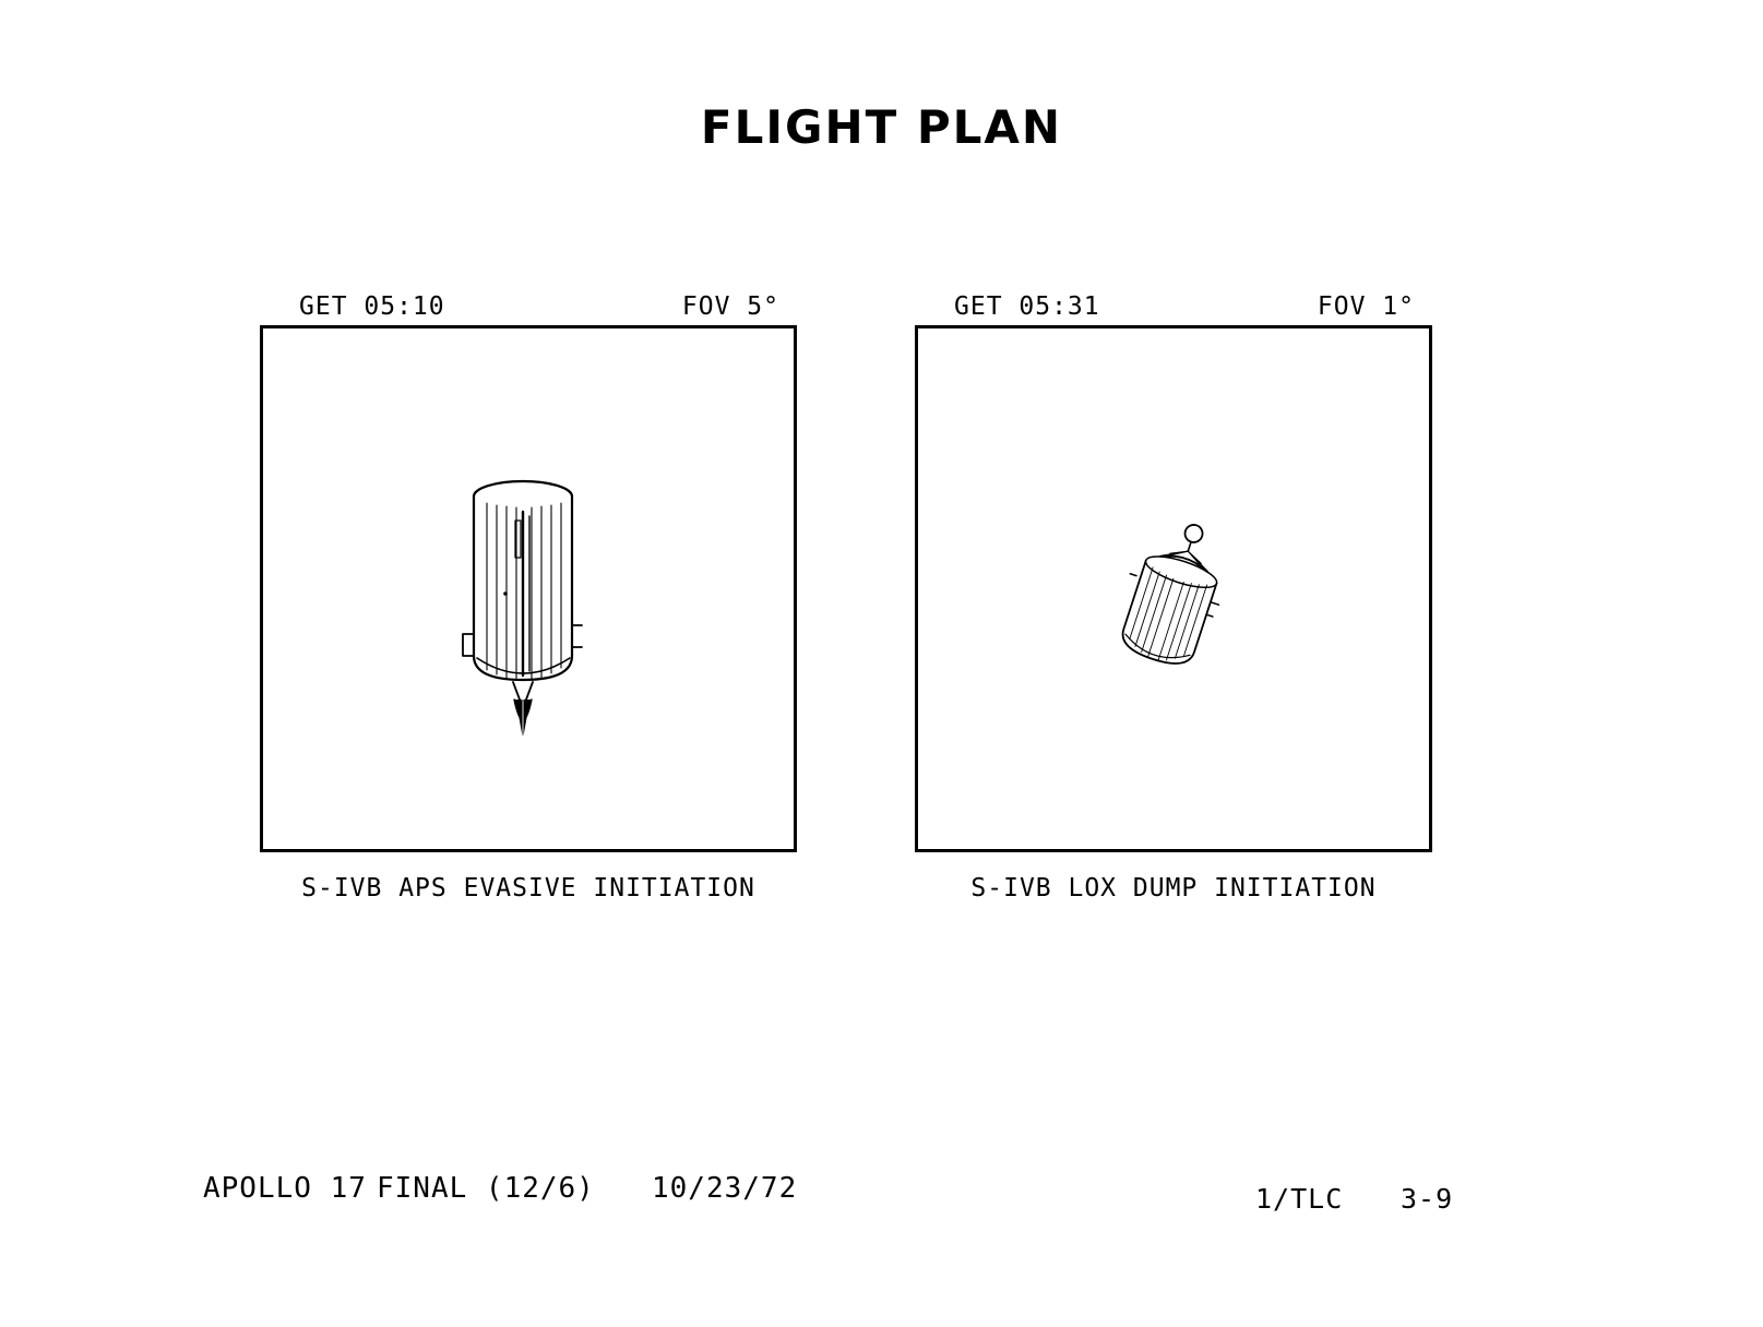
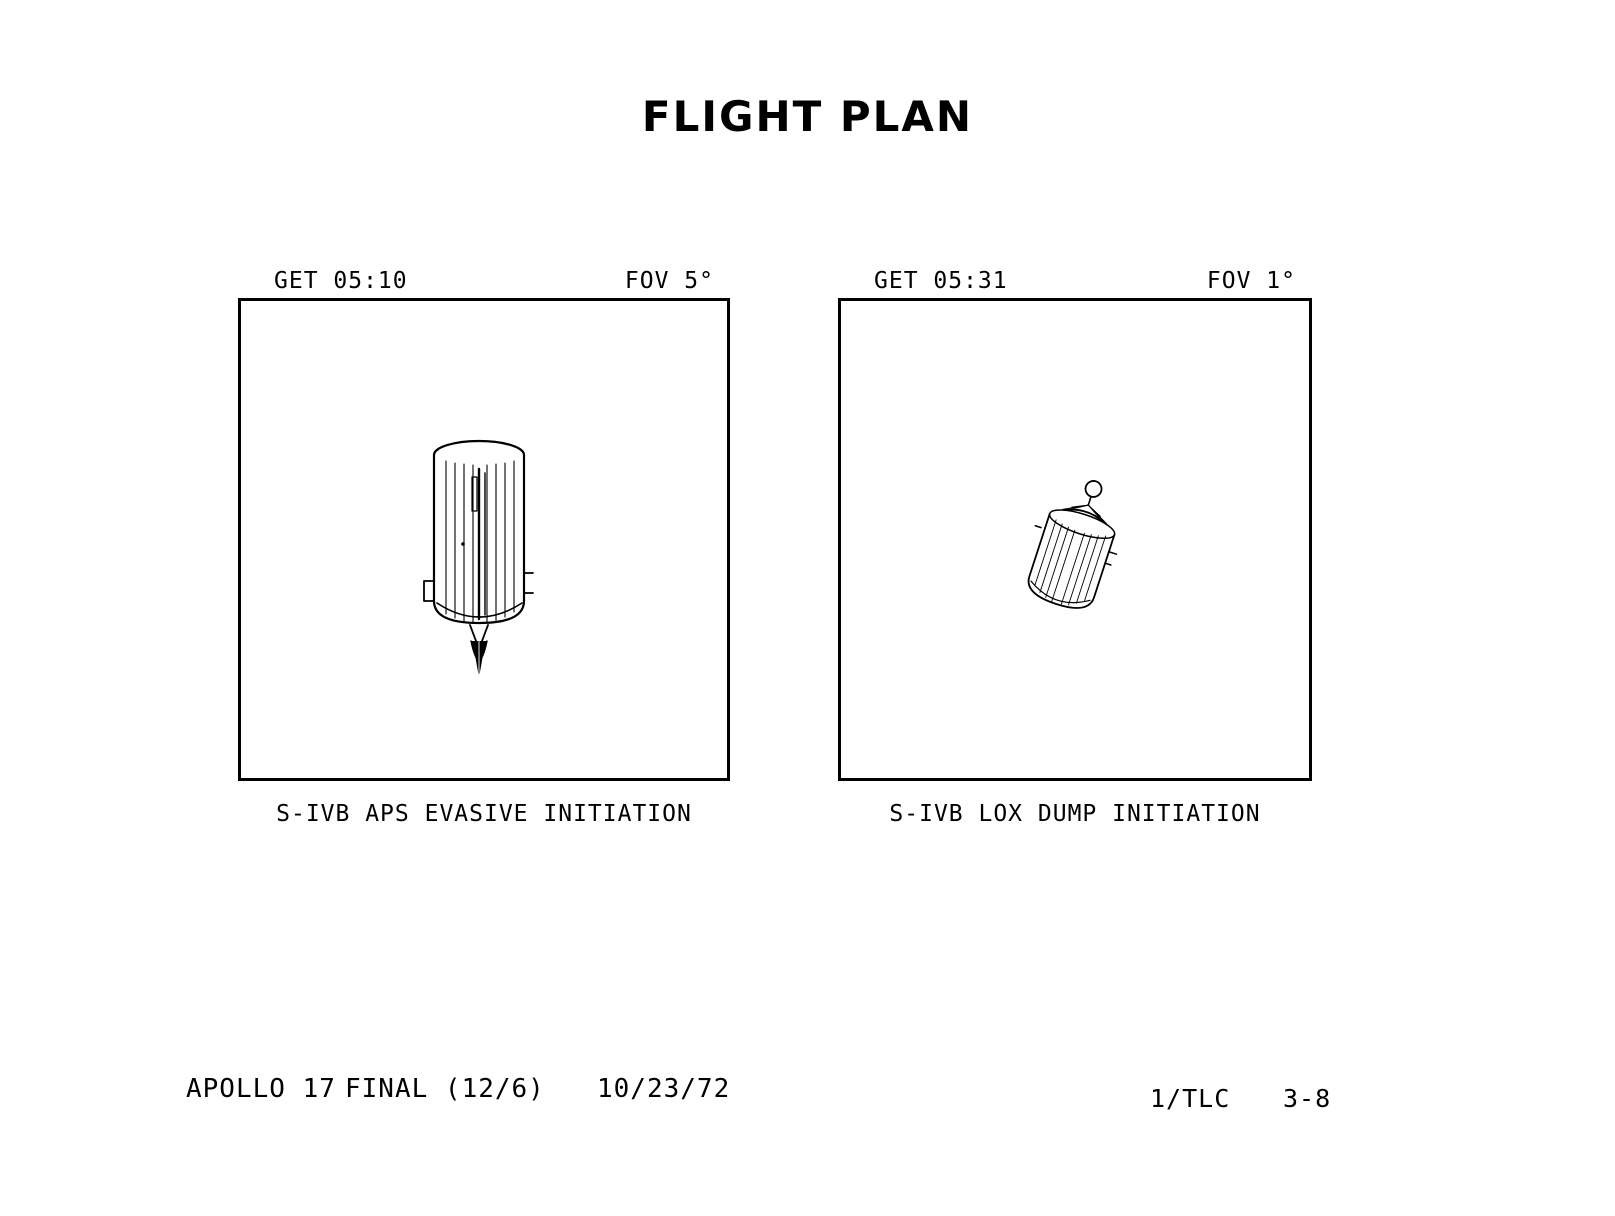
  FLIGHT PLAN
  GET 05:10
  FOV 5°
  S-IVB APS EVASIVE INITIATION
  GET 05:31
  FOV 1°
  S-IVB LOX DUMP INITIATION
  APOLLO 17
  FINAL (12/6)
  10/23/72
  1/TLC
- 3-9
+ 3-8
